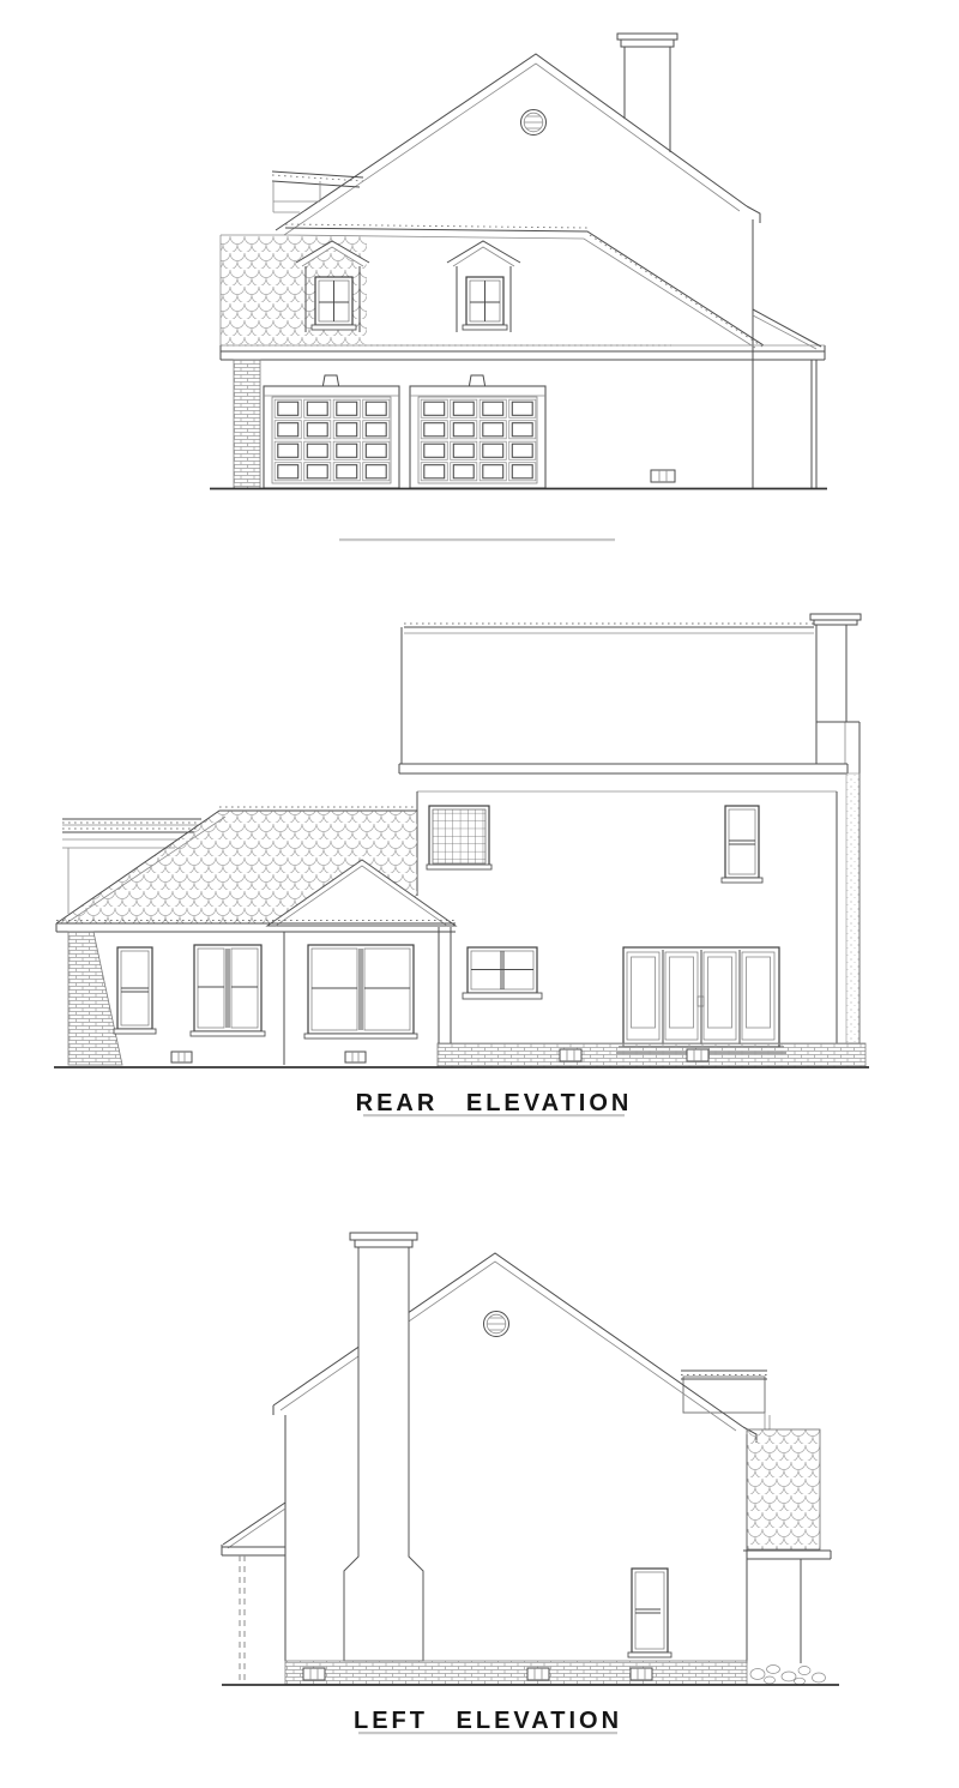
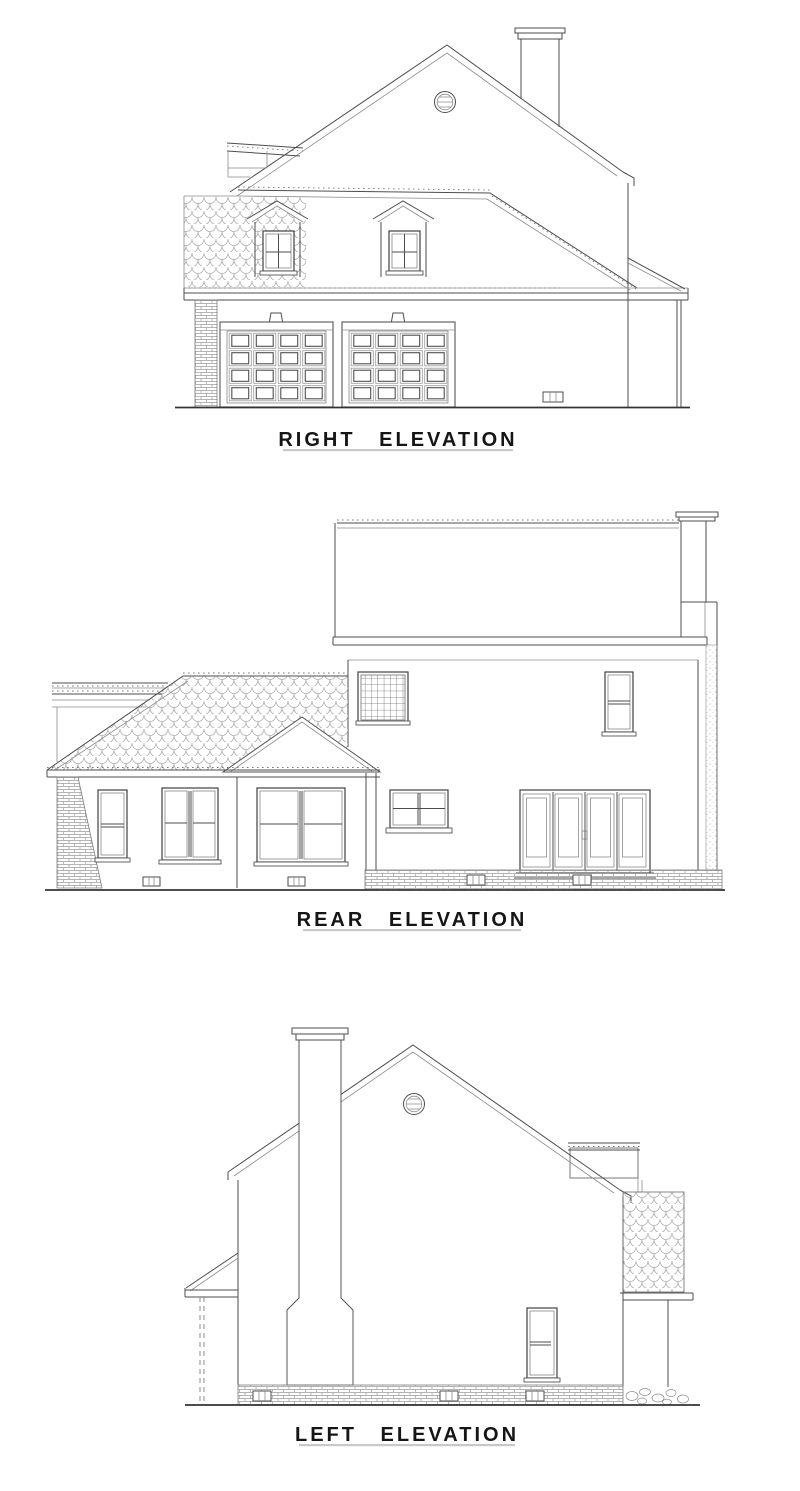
+ RIGHT ELEVATION
  REAR ELEVATION
  LEFT ELEVATION
